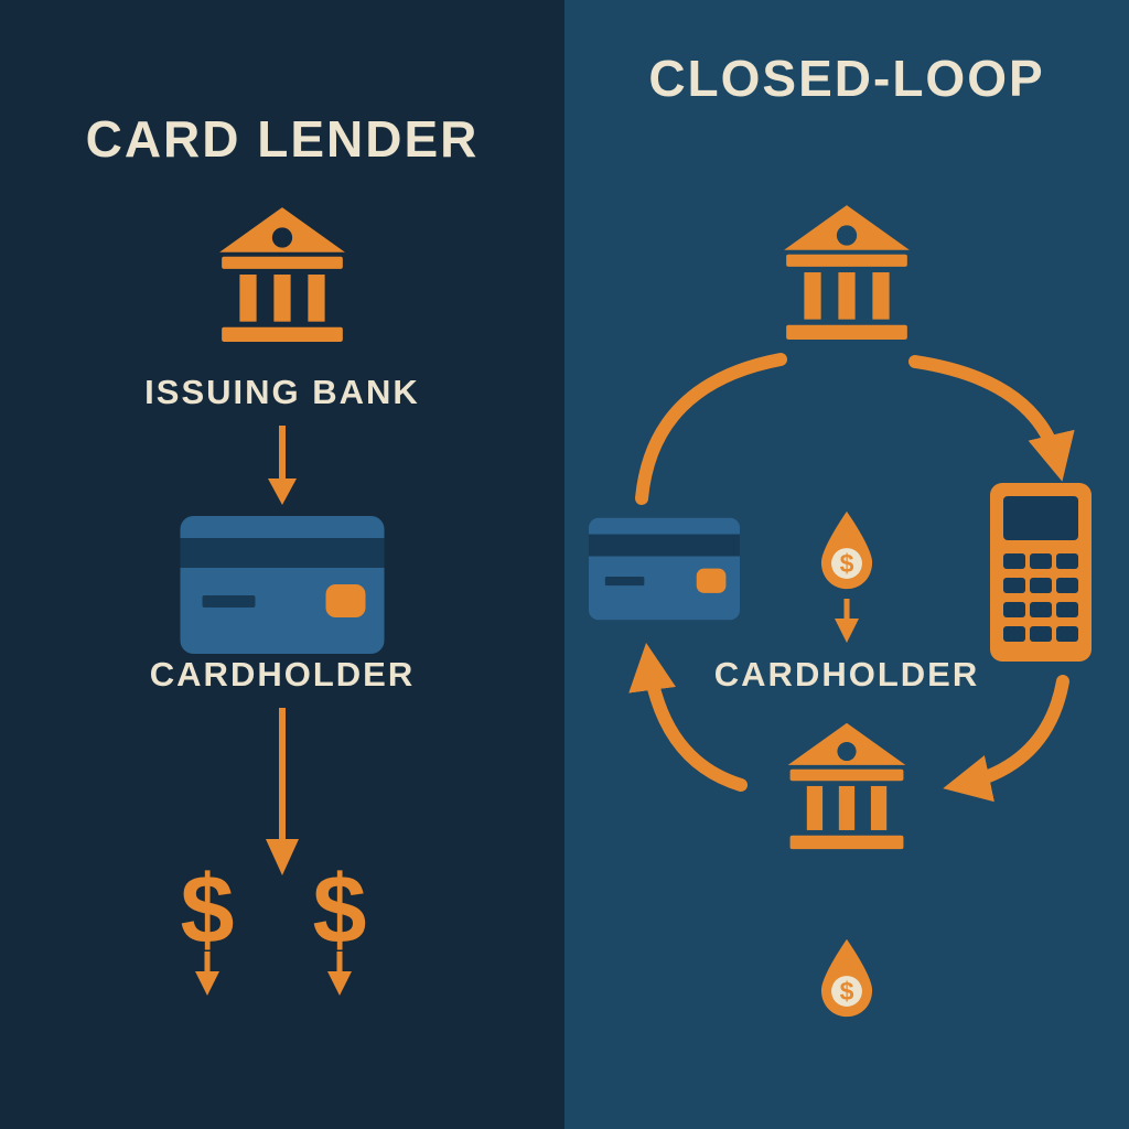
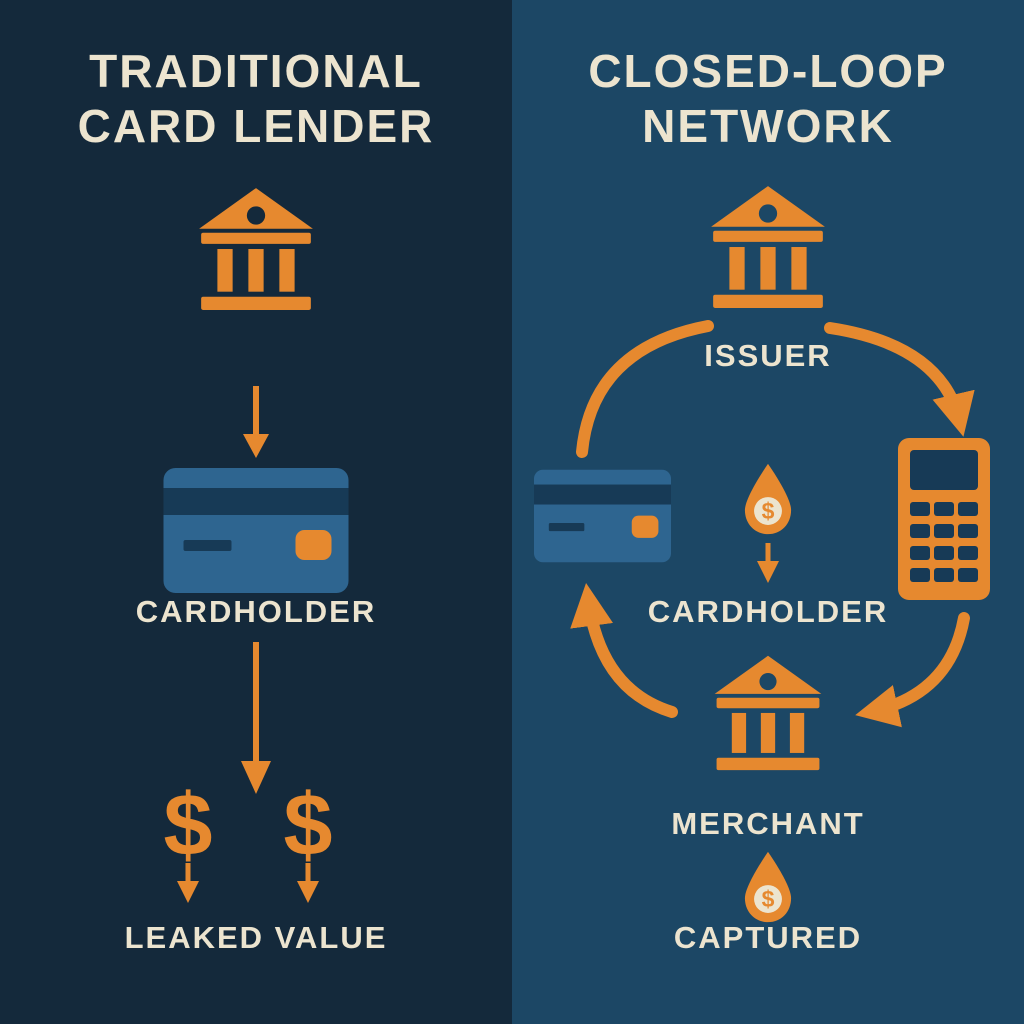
+ TRADITIONAL
  CARD LENDER
- ISSUING BANK
  CARDHOLDER
  $
  $
+ LEAKED VALUE
  CLOSED-LOOP
+ NETWORK
+ ISSUER
  $
  CARDHOLDER
+ MERCHANT
  $
+ CAPTURED
